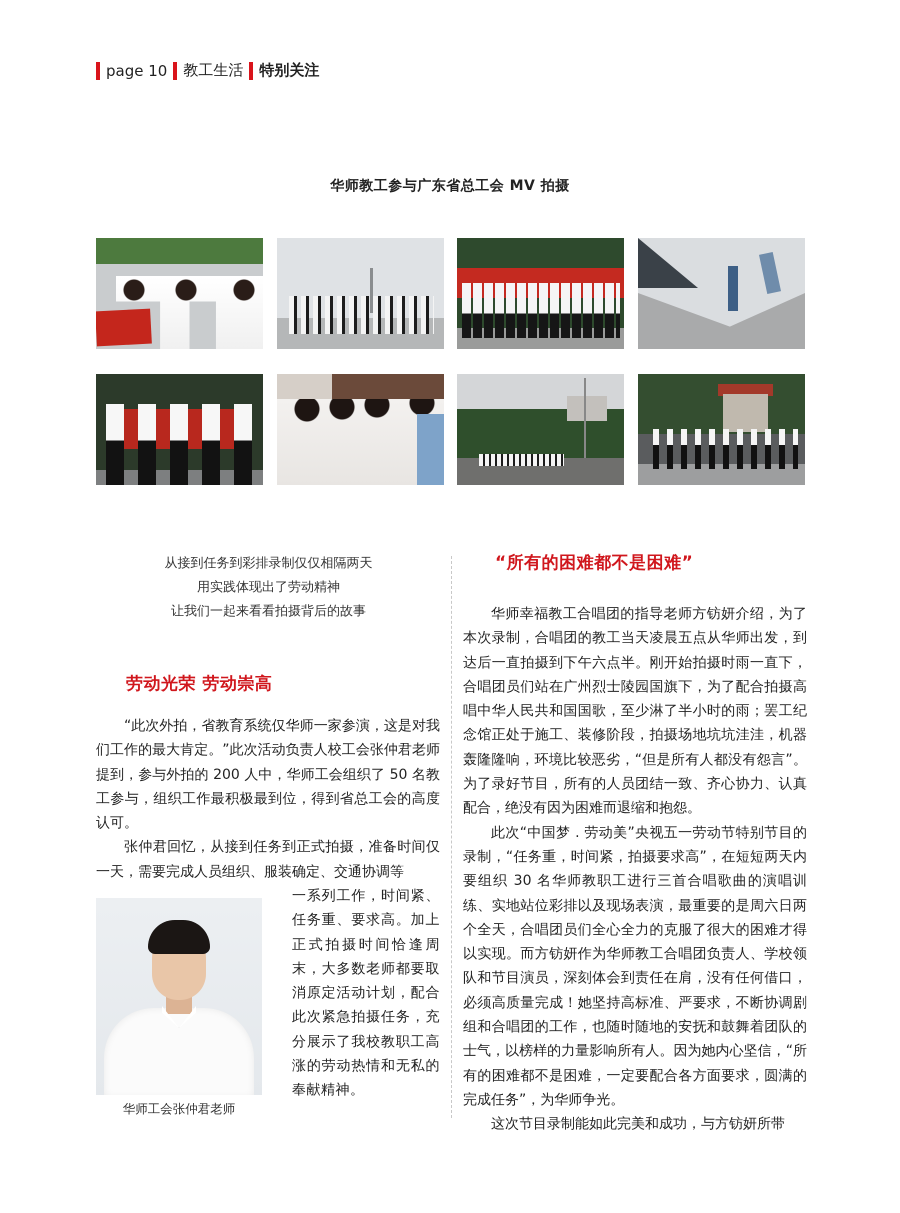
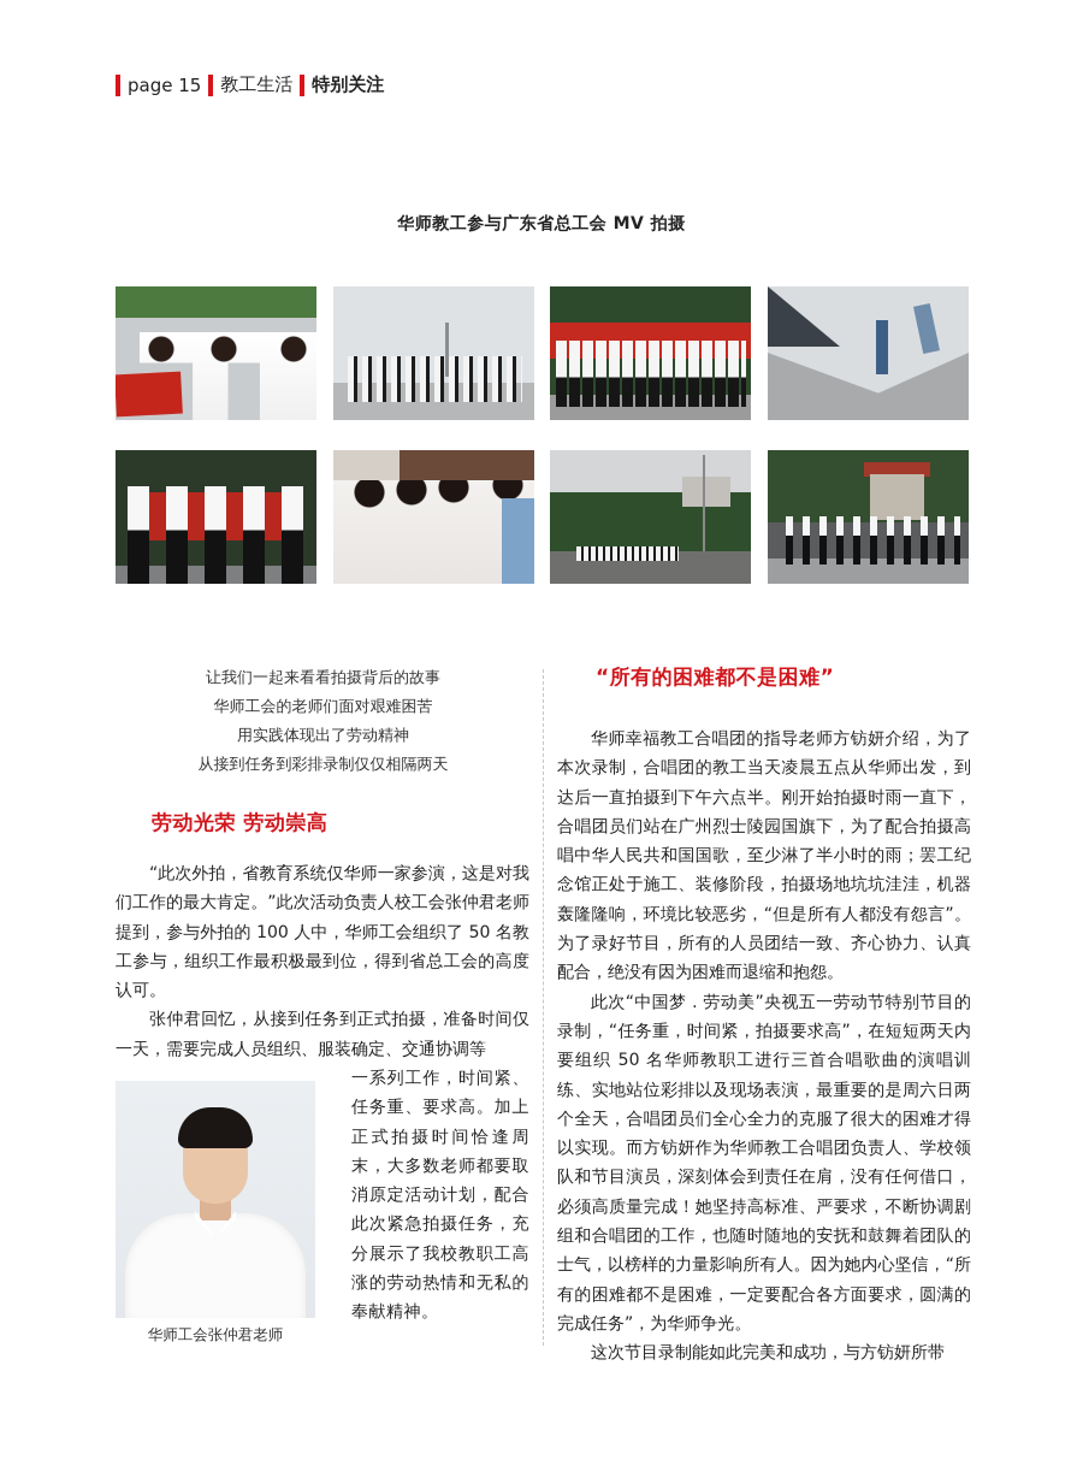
- page 10
+ page 15
  教工生活
  特别关注
  华师教工参与广东省总工会 MV 拍摄
- 从接到任务到彩排录制仅仅相隔两天
+ 让我们一起来看看拍摄背后的故事
+ 华师工会的老师们面对艰难困苦
  用实践体现出了劳动精神
- 让我们一起来看看拍摄背后的故事
+ 从接到任务到彩排录制仅仅相隔两天
  劳动光荣 劳动崇高
- “此次外拍，省教育系统仅华师一家参演，这是对我们工作的最大肯定。”此次活动负责人校工会张仲君老师提到，参与外拍的 200 人中，华师工会组织了 50 名教工参与，组织工作最积极最到位，得到省总工会的高度认可。
+ “此次外拍，省教育系统仅华师一家参演，这是对我们工作的最大肯定。”此次活动负责人校工会张仲君老师提到，参与外拍的 100 人中，华师工会组织了 50 名教工参与，组织工作最积极最到位，得到省总工会的高度认可。
  张仲君回忆，从接到任务到正式拍摄，准备时间仅一天，需要完成人员组织、服装确定、交通协调等
  华师工会张仲君老师
  一系列工作，时间紧、任务重、要求高。加上正式拍摄时间恰逢周末，大多数老师都要取消原定活动计划，配合此次紧急拍摄任务，充分展示了我校教职工高涨的劳动热情和无私的奉献精神。
  “所有的困难都不是困难”
  华师幸福教工合唱团的指导老师方钫妍介绍，为了本次录制，合唱团的教工当天凌晨五点从华师出发，到达后一直拍摄到下午六点半。刚开始拍摄时雨一直下，合唱团员们站在广州烈士陵园国旗下，为了配合拍摄高唱中华人民共和国国歌，至少淋了半小时的雨；罢工纪念馆正处于施工、装修阶段，拍摄场地坑坑洼洼，机器轰隆隆响，环境比较恶劣，“但是所有人都没有怨言”。为了录好节目，所有的人员团结一致、齐心协力、认真配合，绝没有因为困难而退缩和抱怨。
- 此次“中国梦 . 劳动美”央视五一劳动节特别节目的录制，“任务重，时间紧，拍摄要求高”，在短短两天内要组织 30 名华师教职工进行三首合唱歌曲的演唱训练、实地站位彩排以及现场表演，最重要的是周六日两个全天，合唱团员们全心全力的克服了很大的困难才得以实现。而方钫妍作为华师教工合唱团负责人、学校领队和节目演员，深刻体会到责任在肩，没有任何借口，必须高质量完成！她坚持高标准、严要求，不断协调剧组和合唱团的工作，也随时随地的安抚和鼓舞着团队的士气，以榜样的力量影响所有人。因为她内心坚信，“所有的困难都不是困难，一定要配合各方面要求，圆满的完成任务”，为华师争光。
+ 此次“中国梦 . 劳动美”央视五一劳动节特别节目的录制，“任务重，时间紧，拍摄要求高”，在短短两天内要组织 50 名华师教职工进行三首合唱歌曲的演唱训练、实地站位彩排以及现场表演，最重要的是周六日两个全天，合唱团员们全心全力的克服了很大的困难才得以实现。而方钫妍作为华师教工合唱团负责人、学校领队和节目演员，深刻体会到责任在肩，没有任何借口，必须高质量完成！她坚持高标准、严要求，不断协调剧组和合唱团的工作，也随时随地的安抚和鼓舞着团队的士气，以榜样的力量影响所有人。因为她内心坚信，“所有的困难都不是困难，一定要配合各方面要求，圆满的完成任务”，为华师争光。
  这次节目录制能如此完美和成功，与方钫妍所带
